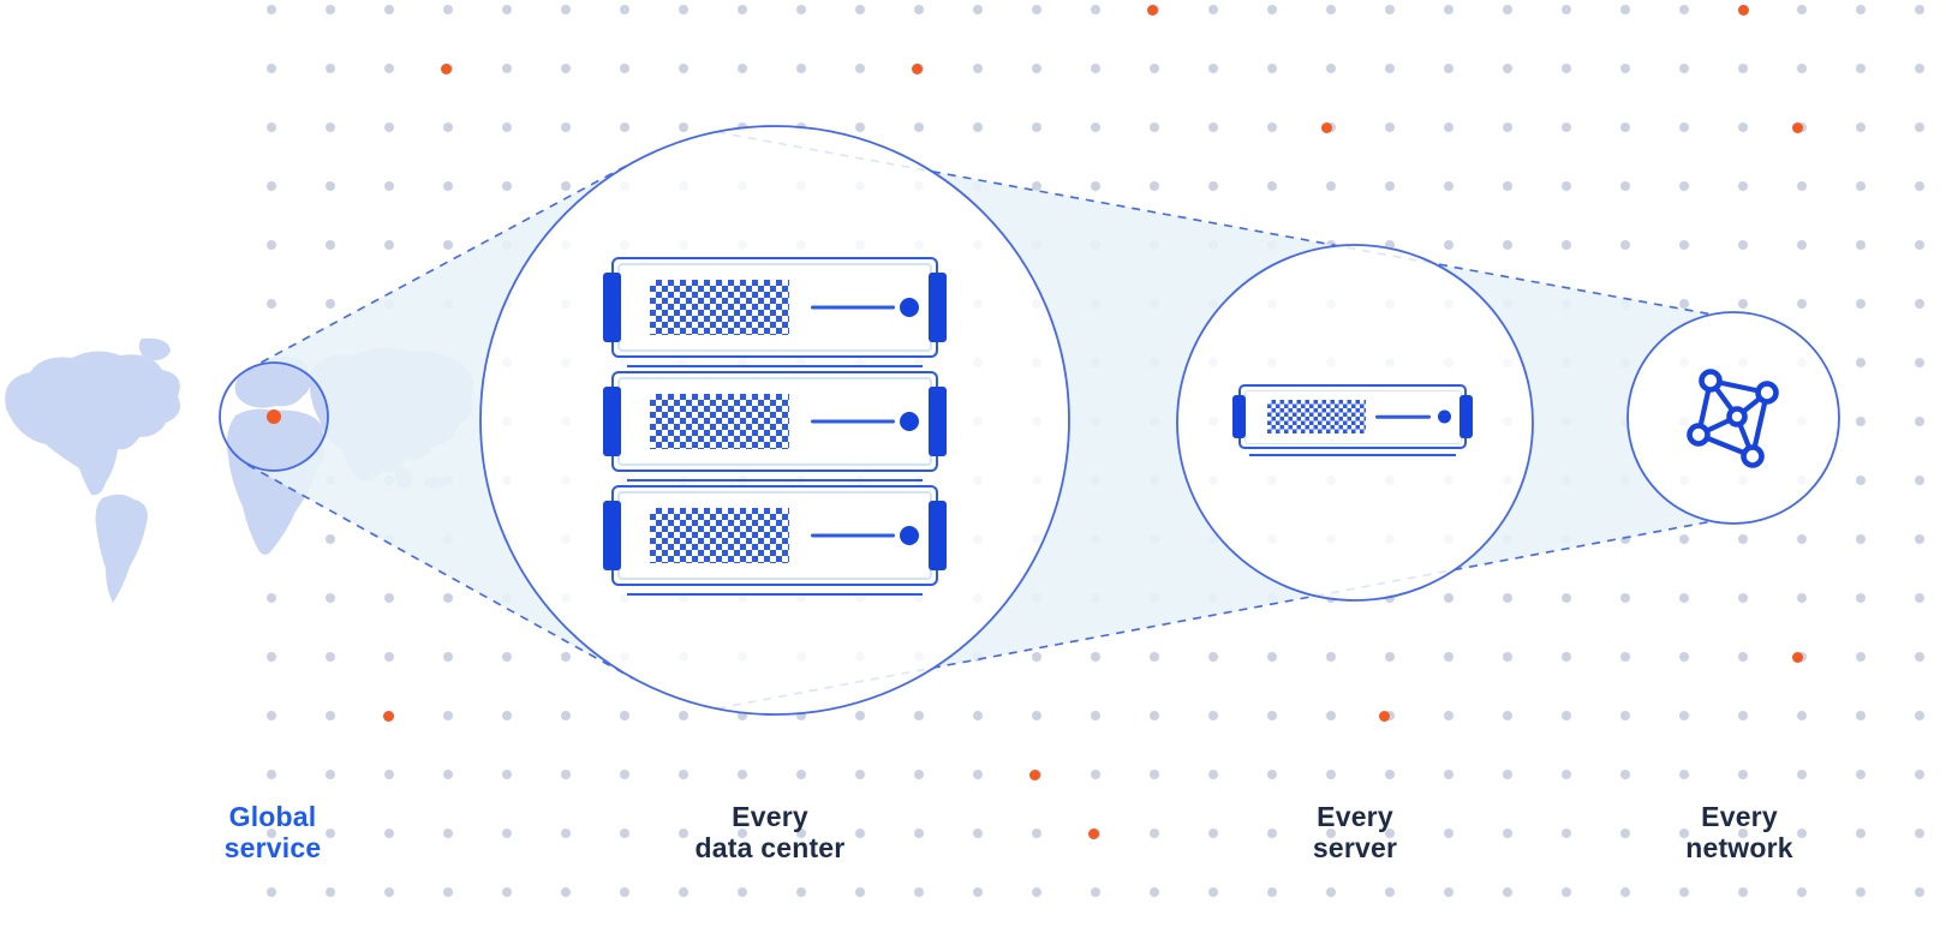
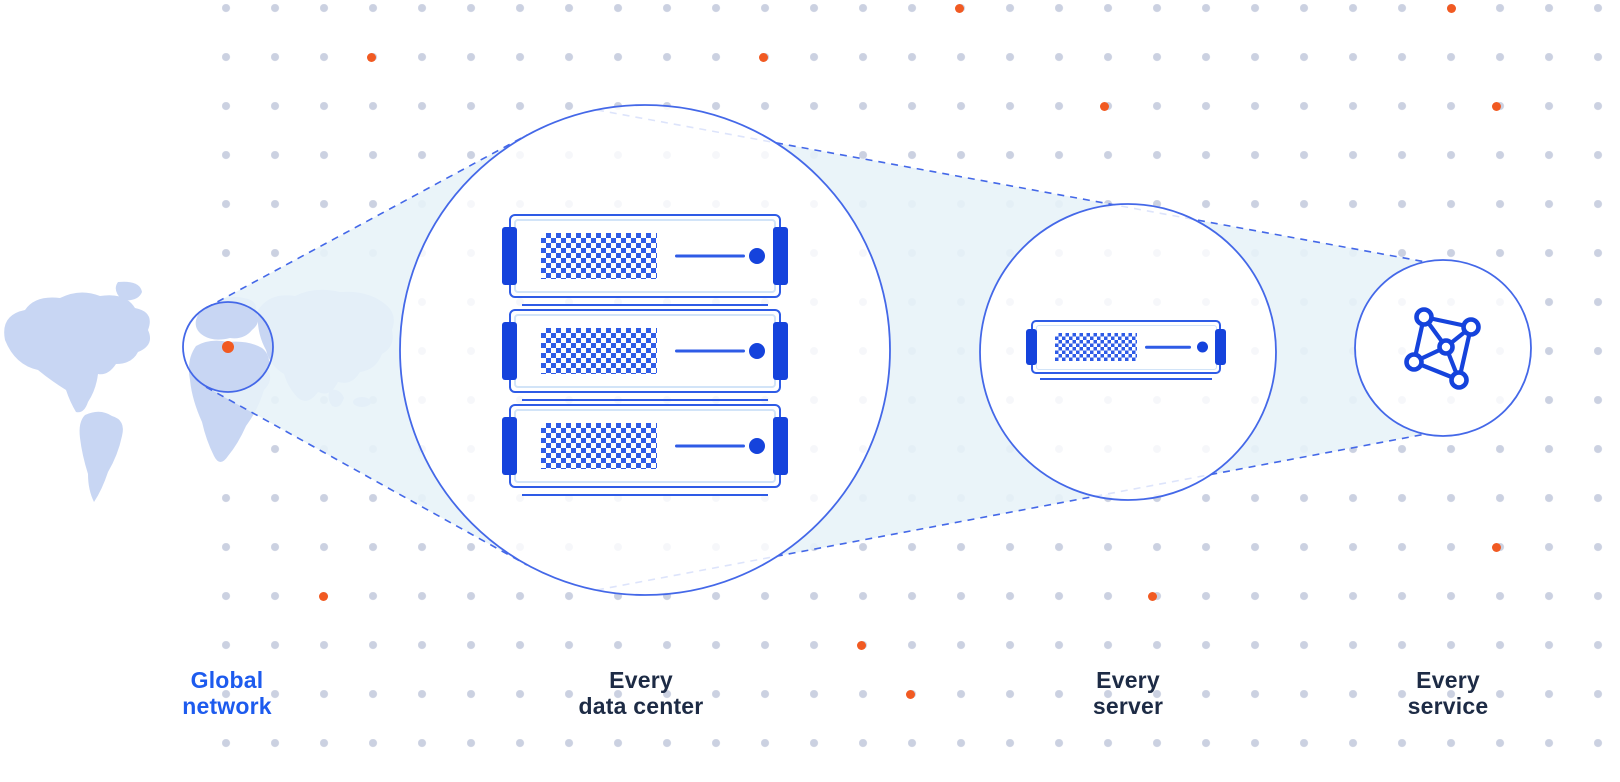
  Global
- service
+ network
  Every
  data center
  Every
  server
  Every
- network
+ service
